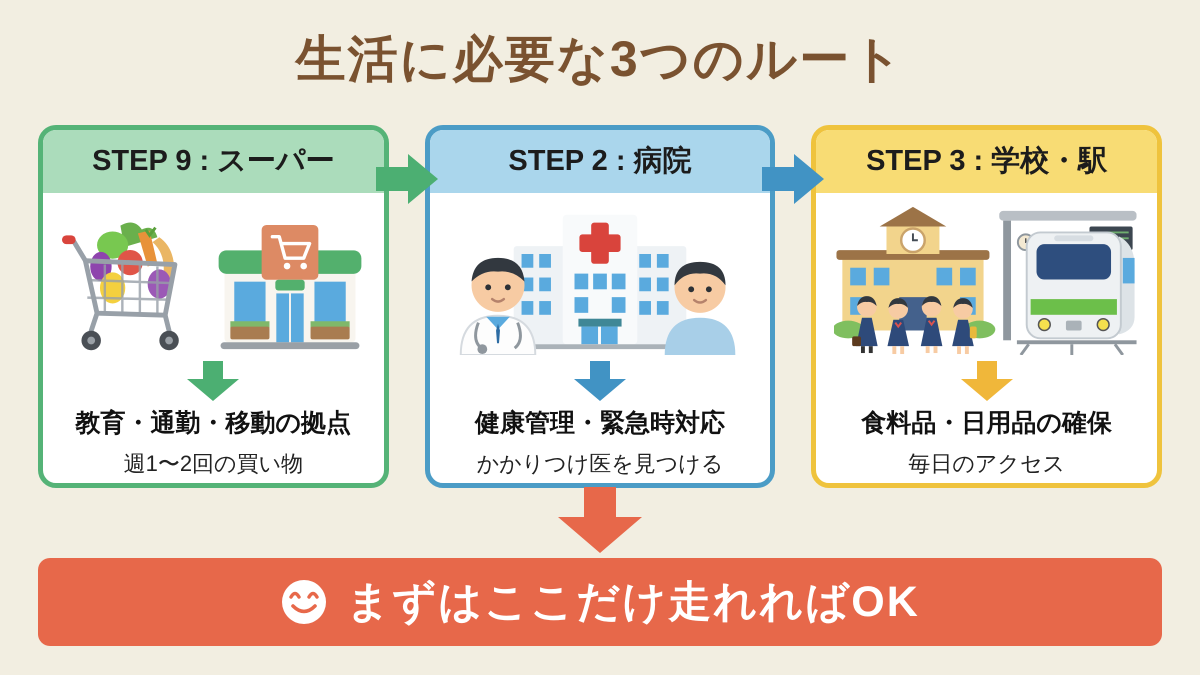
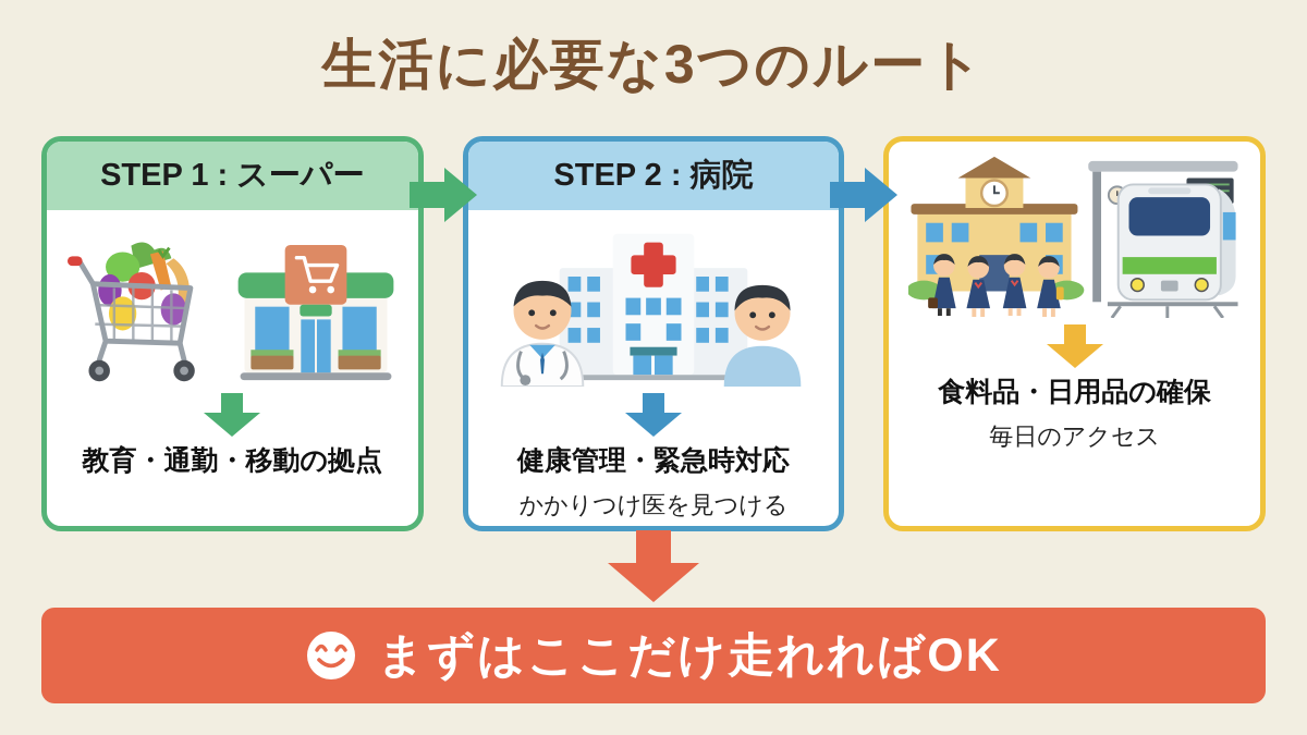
  生活に必要な3つのルート
- STEP 9 : スーパー
+ STEP 1 : スーパー
  教育・通勤・移動の拠点
- 週1〜2回の買い物
  STEP 2 : 病院
  健康管理・緊急時対応
  かかりつけ医を見つける
- STEP 3 : 学校・駅
  食料品・日用品の確保
  毎日のアクセス
  まずはここだけ走れればOK
